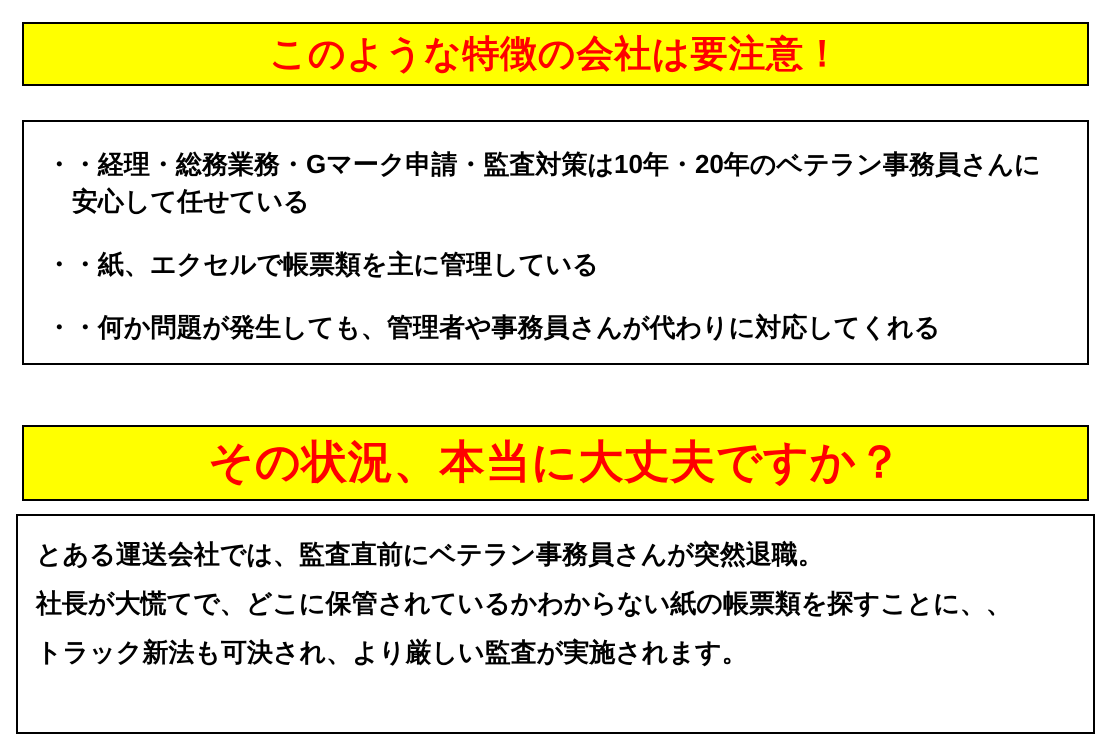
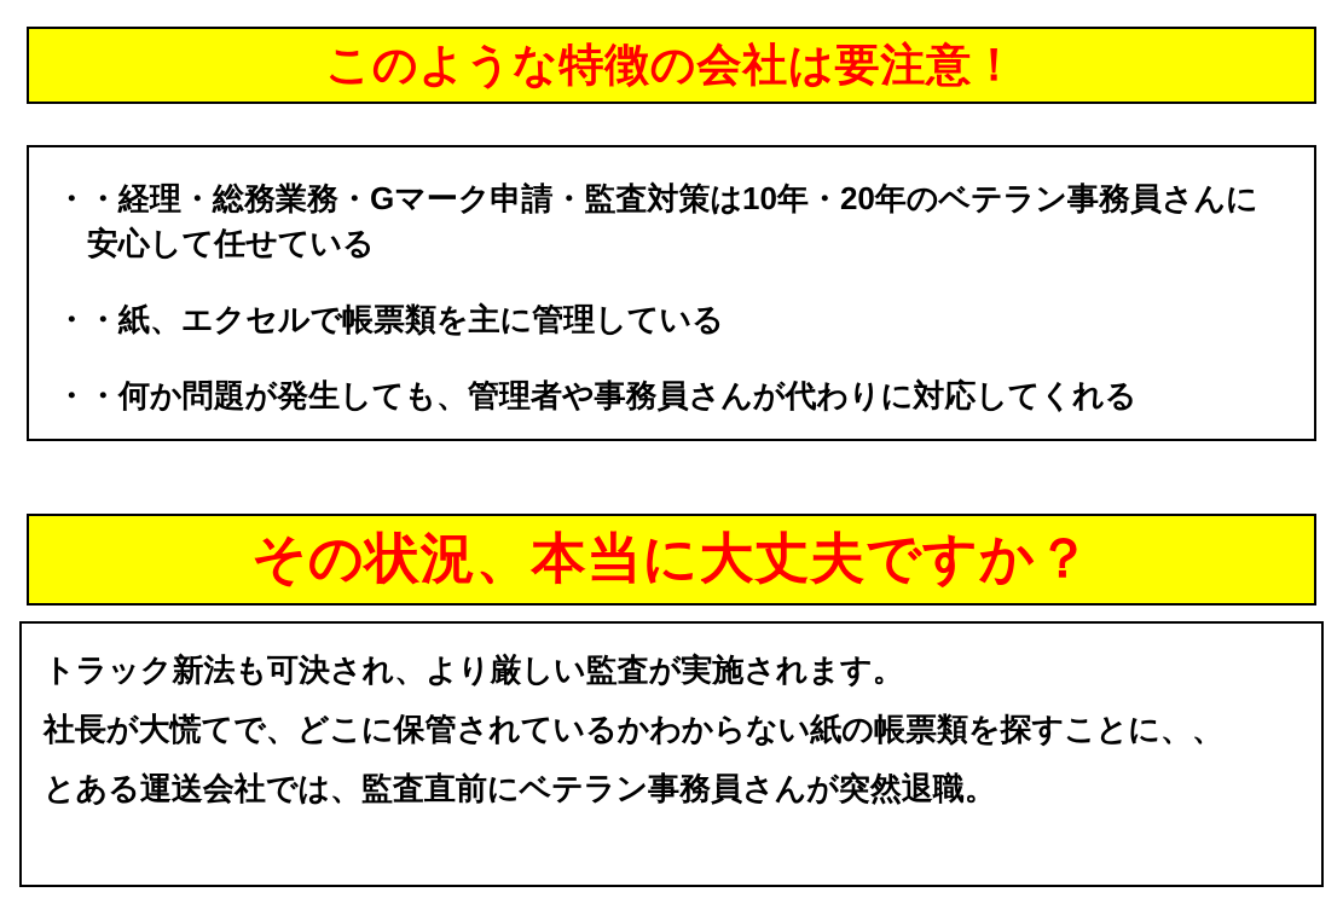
  このような特徴の会社は要注意！
  ・経理・総務業務・Gマーク申請・監査対策は10年・20年のベテラン事務員さんに安心して任せている
  ・紙、エクセルで帳票類を主に管理している
  ・何か問題が発生しても、管理者や事務員さんが代わりに対応してくれる
  その状況、本当に大丈夫ですか？
- とある運送会社では、監査直前にベテラン事務員さんが突然退職。
+ トラック新法も可決され、より厳しい監査が実施されます。
  社長が大慌てで、どこに保管されているかわからない紙の帳票類を探すことに、、
- トラック新法も可決され、より厳しい監査が実施されます。
+ とある運送会社では、監査直前にベテラン事務員さんが突然退職。
